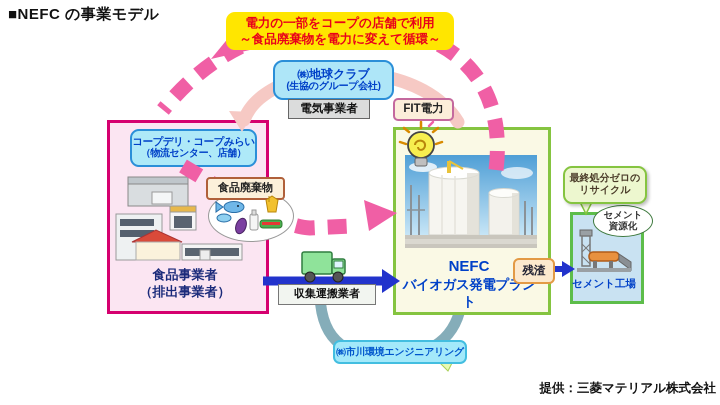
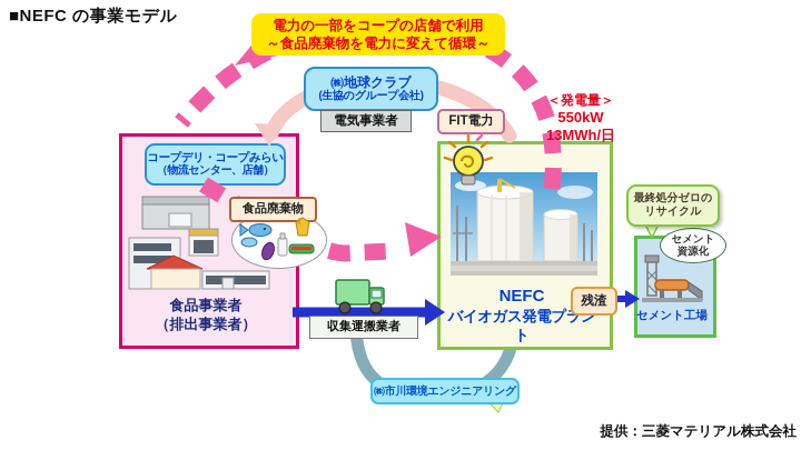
  ■NEFC の事業モデル
  コープデリ・コープみらい
  （物流センター、店舗）
  食品事業者
  （排出事業者）
  NEFC
  バイオガス発電プラント
  収集運搬業者
  残渣
  セメント
  資源化
  セメント工場
  最終処分ゼロの
  リサイクル
  ㈱市川環境エンジニアリング
  食品廃棄物
  電力の一部をコープの店舗で利用
  ～食品廃棄物を電力に変えて循環～
  ㈱地球クラブ
  (生協のグループ会社)
  電気事業者
  FIT電力
+ ＜発電量＞
+ 550kW
+ 13MWh/日
  提供：三菱マテリアル株式会社
